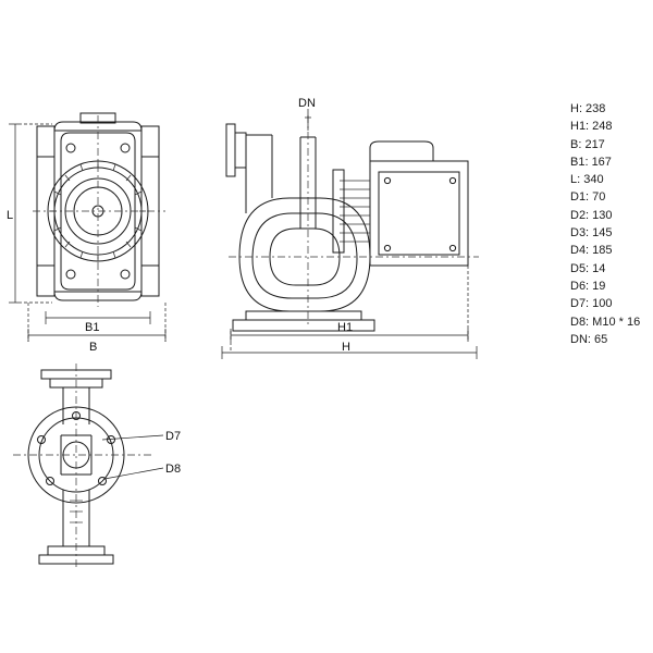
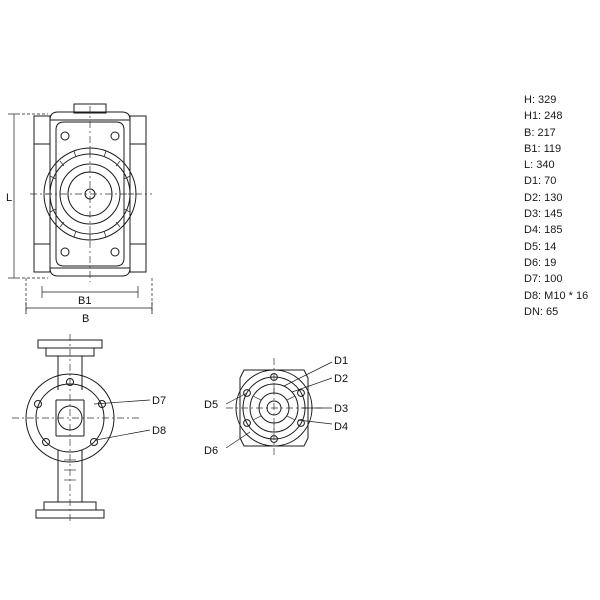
- H: 238
+ H: 329
  H1: 248
  B: 217
- B1: 167
+ B1: 119
  L: 340
  D1: 70
  D2: 130
  D3: 145
  D4: 185
  D5: 14
  D6: 19
  D7: 100
  D8: M10 * 16
  DN: 65
  L
  B1
  B
- DN
- H1
- H
  D7
  D8
+ D1
+ D2
+ D3
+ D4
+ D5
+ D6
